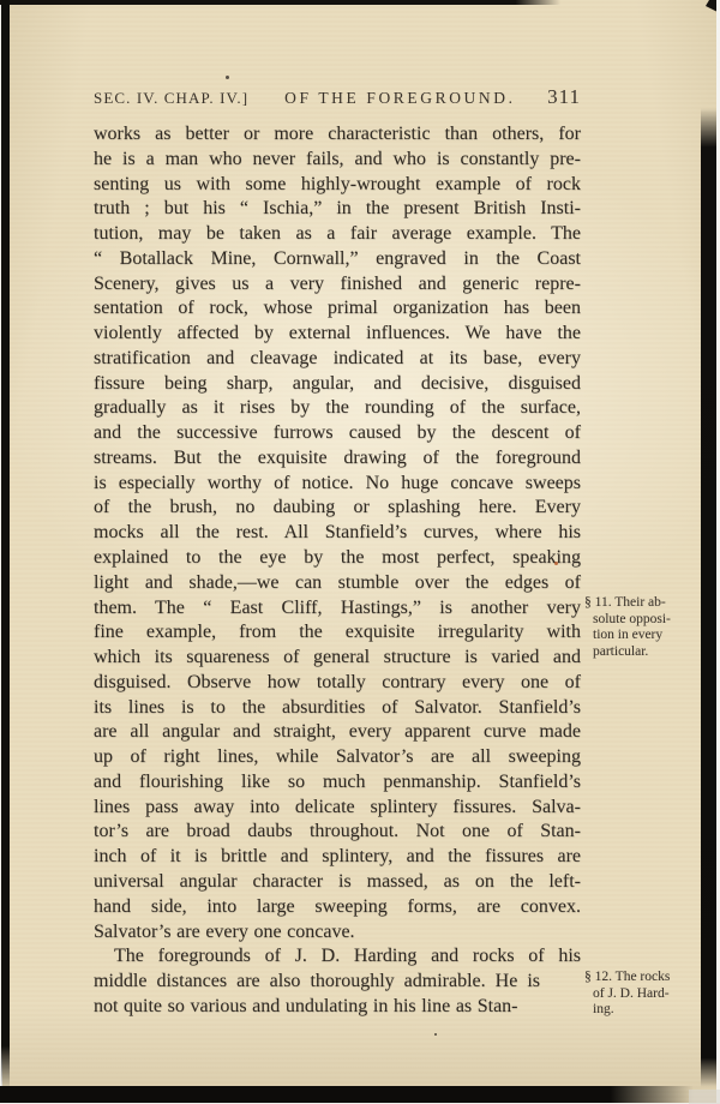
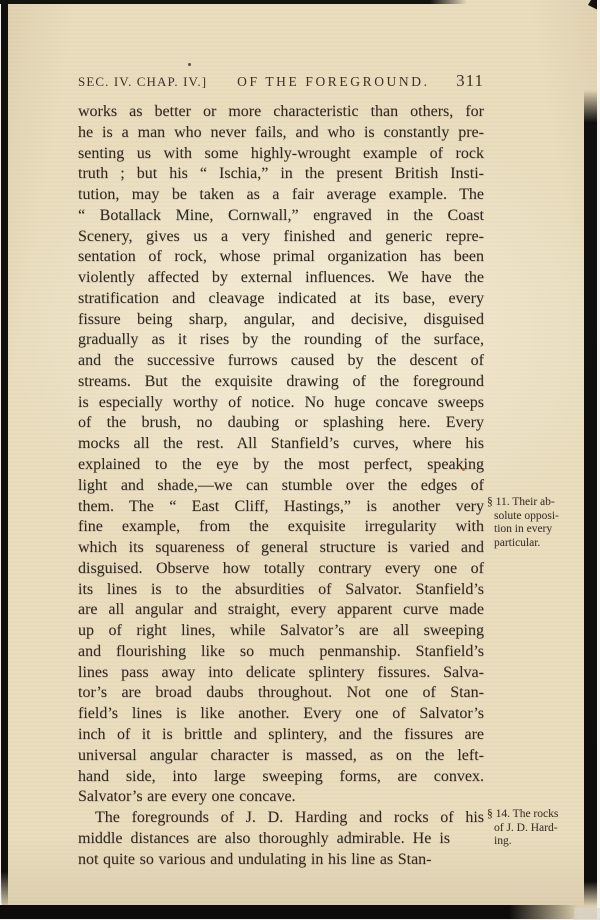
  SEC. IV. CHAP. IV.]
  OF THE FOREGROUND.
  311
  works as better or more characteristic than others, for
  he is a man who never fails, and who is constantly pre-
  senting us with some highly-wrought example of rock
  truth ; but his “ Ischia,” in the present British Insti-
  tution, may be taken as a fair average example. The
  “ Botallack Mine, Cornwall,” engraved in the Coast
  Scenery, gives us a very finished and generic repre-
  sentation of rock, whose primal organization has been
  violently affected by external influences. We have the
  stratification and cleavage indicated at its base, every
  fissure being sharp, angular, and decisive, disguised
  gradually as it rises by the rounding of the surface,
  and the successive furrows caused by the descent of
  streams. But the exquisite drawing of the foreground
  is especially worthy of notice. No huge concave sweeps
  of the brush, no daubing or splashing here. Every
  mocks all the rest. All Stanfield’s curves, where his
  explained to the eye by the most perfect, speaking
  light and shade,—we can stumble over the edges of
  them. The “ East Cliff, Hastings,” is another very
  fine example, from the exquisite irregularity with
  which its squareness of general structure is varied and
  disguised. Observe how totally contrary every one of
  its lines is to the absurdities of Salvator. Stanfield’s
  are all angular and straight, every apparent curve made
  up of right lines, while Salvator’s are all sweeping
  and flourishing like so much penmanship. Stanfield’s
  lines pass away into delicate splintery fissures. Salva-
  tor’s are broad daubs throughout. Not one of Stan-
+ field’s lines is like another. Every one of Salvator’s
  inch of it is brittle and splintery, and the fissures are
  universal angular character is massed, as on the left-
  hand side, into large sweeping forms, are convex.
  Salvator’s are every one concave.
  The foregrounds of J. D. Harding and rocks of his
  middle distances are also thoroughly admirable. He is
  not quite so various and undulating in his line as Stan-
  § 11. Their ab-
  solute opposi-
  tion in every
  particular.
- § 12. The rocks
+ § 14. The rocks
  of J. D. Hard-
  ing.
